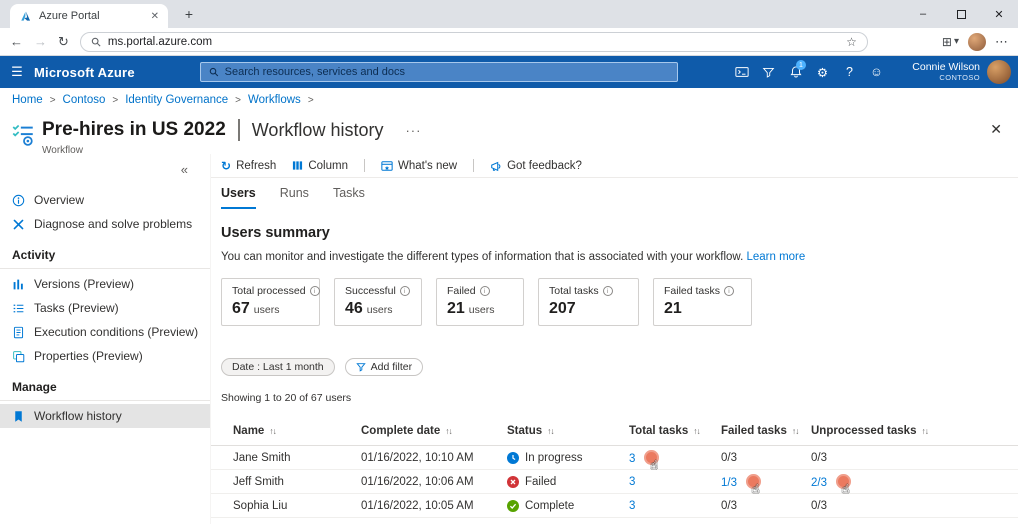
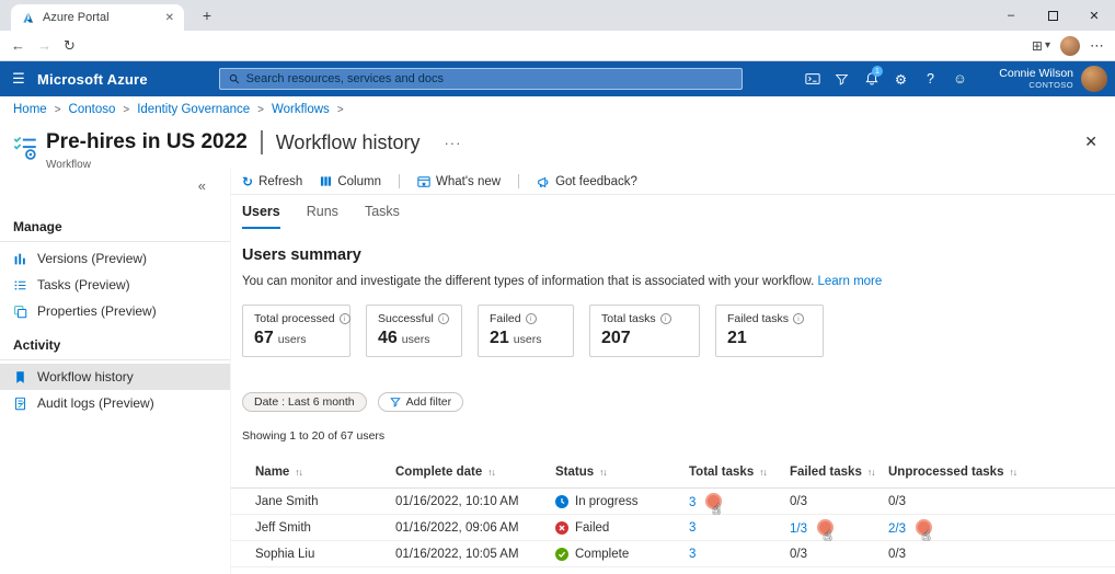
  Azure Portal
  ✕
  +
  –
  ✕
  ←
  →
  ↻
- ms.portal.azure.com
- ☆
  ⊞
  ▾
  ⋯
  ☰
  Microsoft Azure
  Search resources, services and docs
  ⚙
  ?
  ☺
  Connie Wilson
  CONTOSO
  Home
  >
  Contoso
  >
  Identity Governance
  >
  Workflows
  >
  Pre-hires in US 2022
  Workflow history
  ···
  Workflow
  ✕
  «
- Overview
- Diagnose and solve problems
- Activity
+ Manage
  Versions (Preview)
  Tasks (Preview)
- Execution conditions (Preview)
  Properties (Preview)
- Manage
+ Activity
  Workflow history
+ Audit logs (Preview)
  ↻
  Refresh
  Column
  What's new
  Got feedback?
  Users
  Runs
  Tasks
  Users summary
  You can monitor and investigate the different types of information that is associated with your workflow. Learn more
  Total processed
  67
  users
  Successful
  46
  users
  Failed
  21
  users
  Total tasks
  207
  Failed tasks
  21
- Date : Last 1 month
+ Date : Last 6 month
  Add filter
  Showing 1 to 20 of 67 users
  Name
  ↑↓
  Complete date
  ↑↓
  Status
  ↑↓
  Total tasks
  ↑↓
  Failed tasks
  ↑↓
  Unprocessed tasks
  ↑↓
  Jane Smith
  01/16/2022, 10:10 AM
  In progress
  3
  ☝
  0/3
  0/3
  Jeff Smith
- 01/16/2022, 10:06 AM
+ 01/16/2022, 09:06 AM
  Failed
  3
  1/3
  ☝
  2/3
  ☝
  Sophia Liu
  01/16/2022, 10:05 AM
  Complete
  3
  0/3
  0/3
